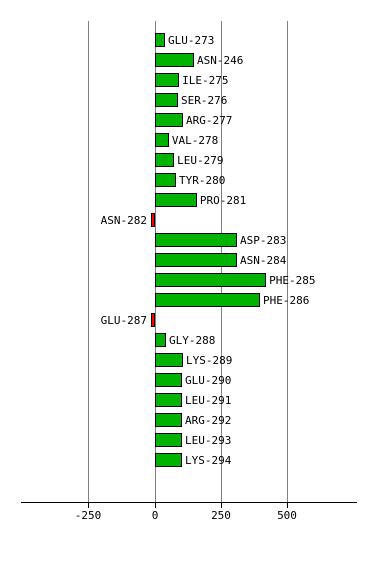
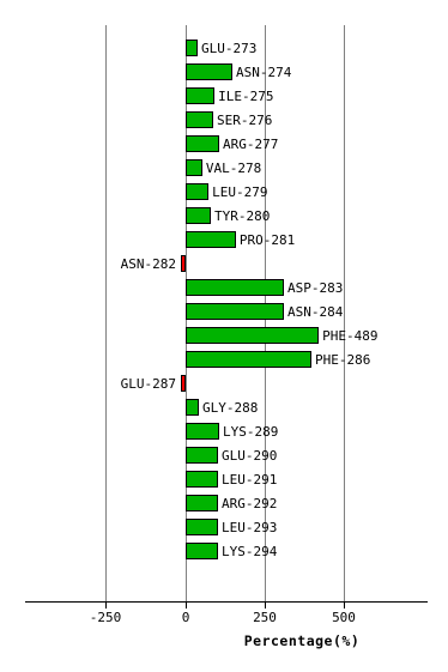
  GLU-273
- ASN-246
+ ASN-274
  ILE-275
  SER-276
  ARG-277
  VAL-278
  LEU-279
  TYR-280
  PRO-281
  ASN-282
  ASP-283
  ASN-284
- PHE-285
+ PHE-489
  PHE-286
  GLU-287
  GLY-288
  LYS-289
  GLU-290
  LEU-291
  ARG-292
  LEU-293
  LYS-294
  -250
  0
  250
  500
+ Percentage(%)
